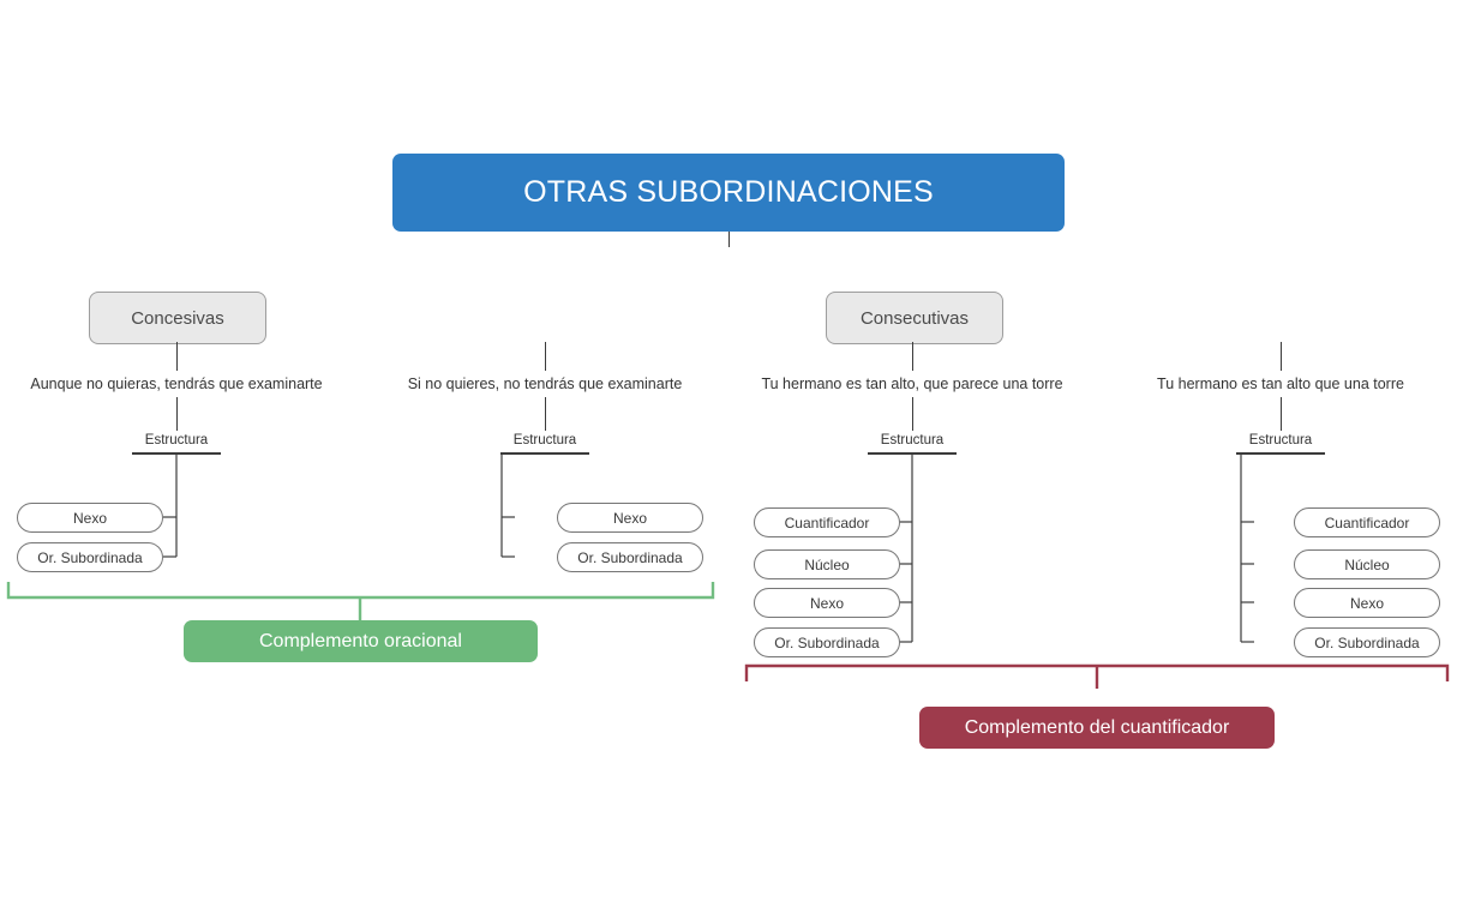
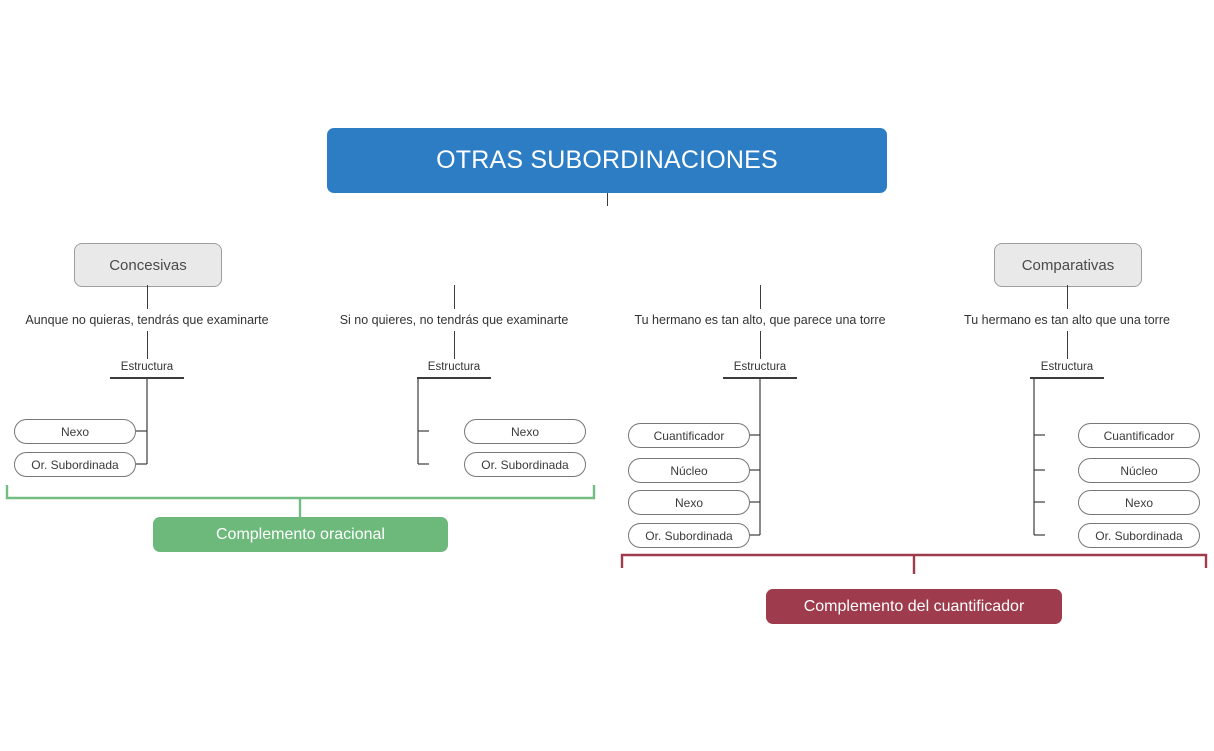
  OTRAS SUBORDINACIONES
  Concesivas
  Aunque no quieras, tendrás que examinarte
  Estructura
  Nexo
  Or. Subordinada
  Si no quieres, no tendrás que examinarte
  Estructura
  Nexo
  Or. Subordinada
- Consecutivas
  Tu hermano es tan alto, que parece una torre
  Estructura
  Cuantificador
  Núcleo
  Nexo
  Or. Subordinada
+ Comparativas
  Tu hermano es tan alto que una torre
  Estructura
  Cuantificador
  Núcleo
  Nexo
  Or. Subordinada
  Complemento oracional
  Complemento del cuantificador
